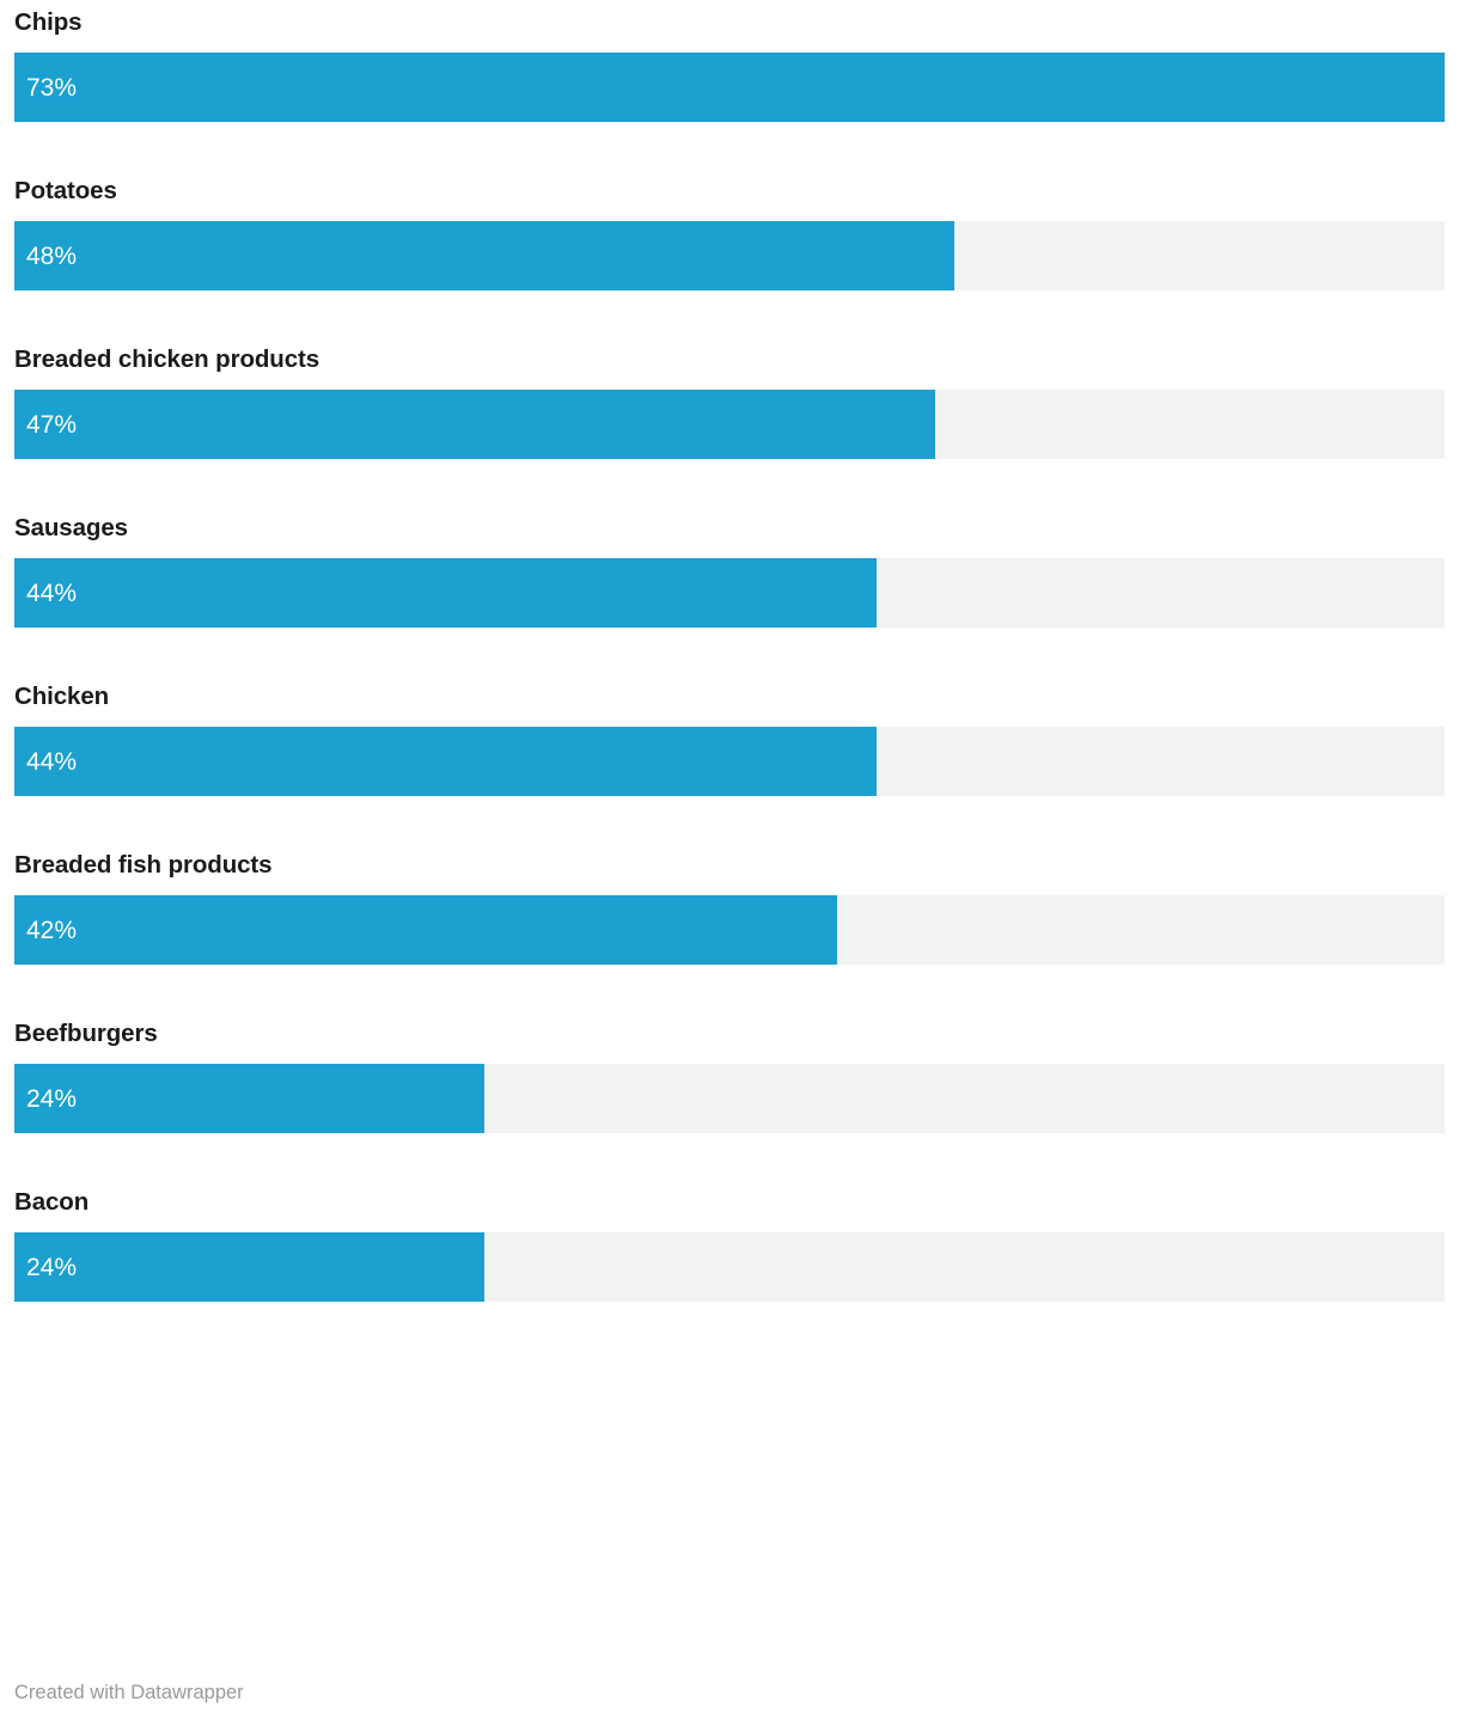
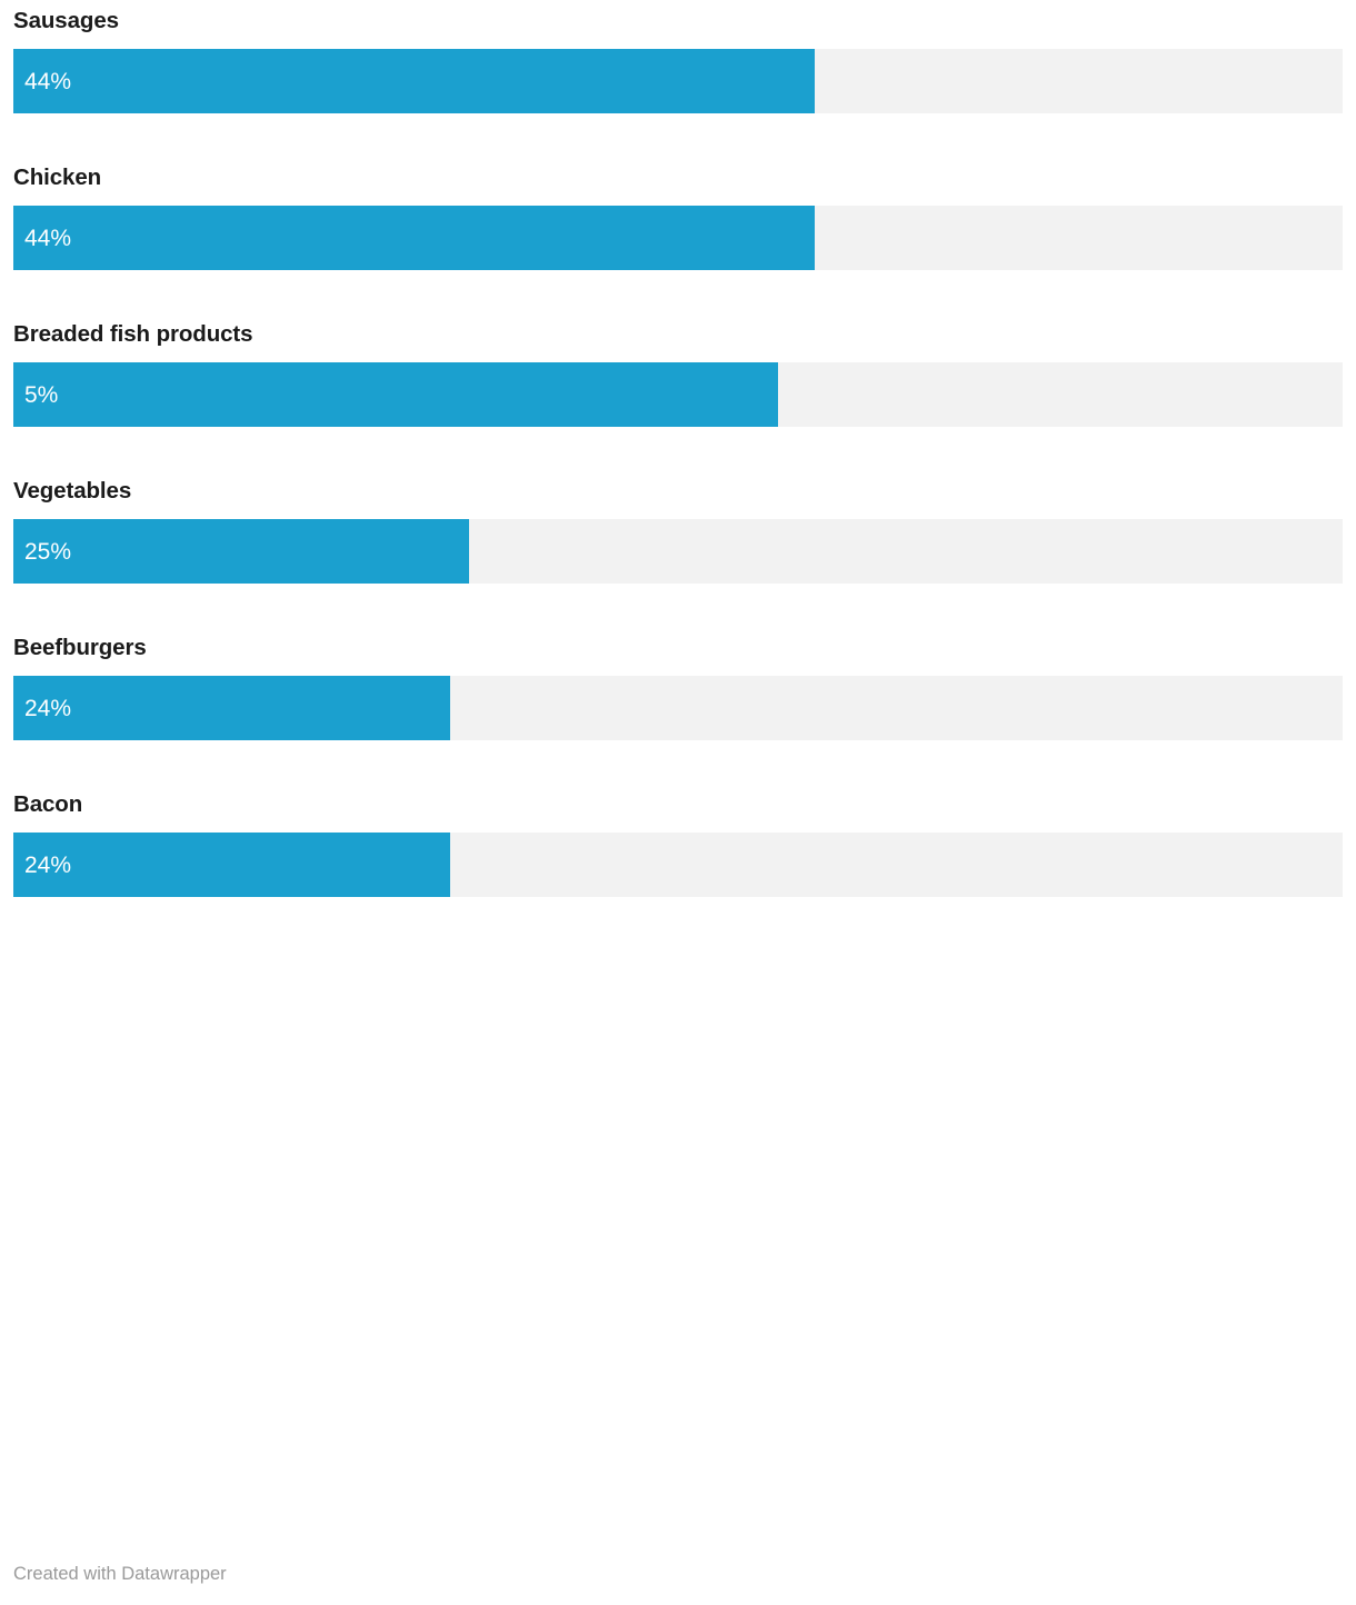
- Chips
- 73%
- Potatoes
- 48%
- Breaded chicken products
- 47%
  Sausages
  44%
  Chicken
  44%
  Breaded fish products
- 42%
+ 5%
+ Vegetables
+ 25%
  Beefburgers
  24%
  Bacon
  24%
  Created with Datawrapper
